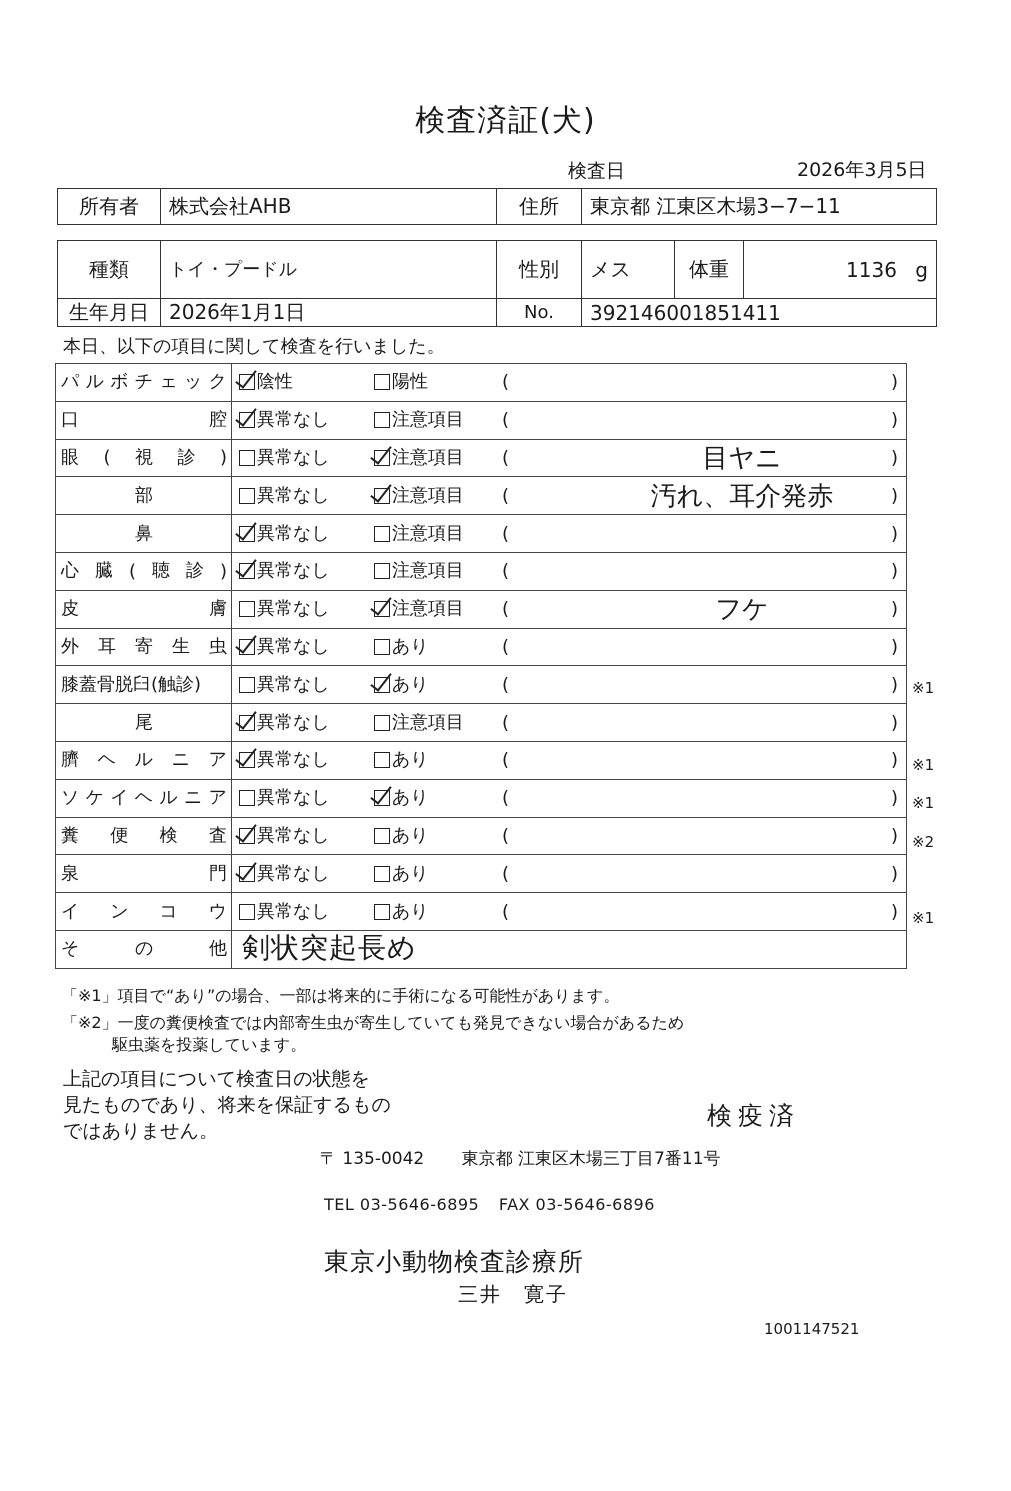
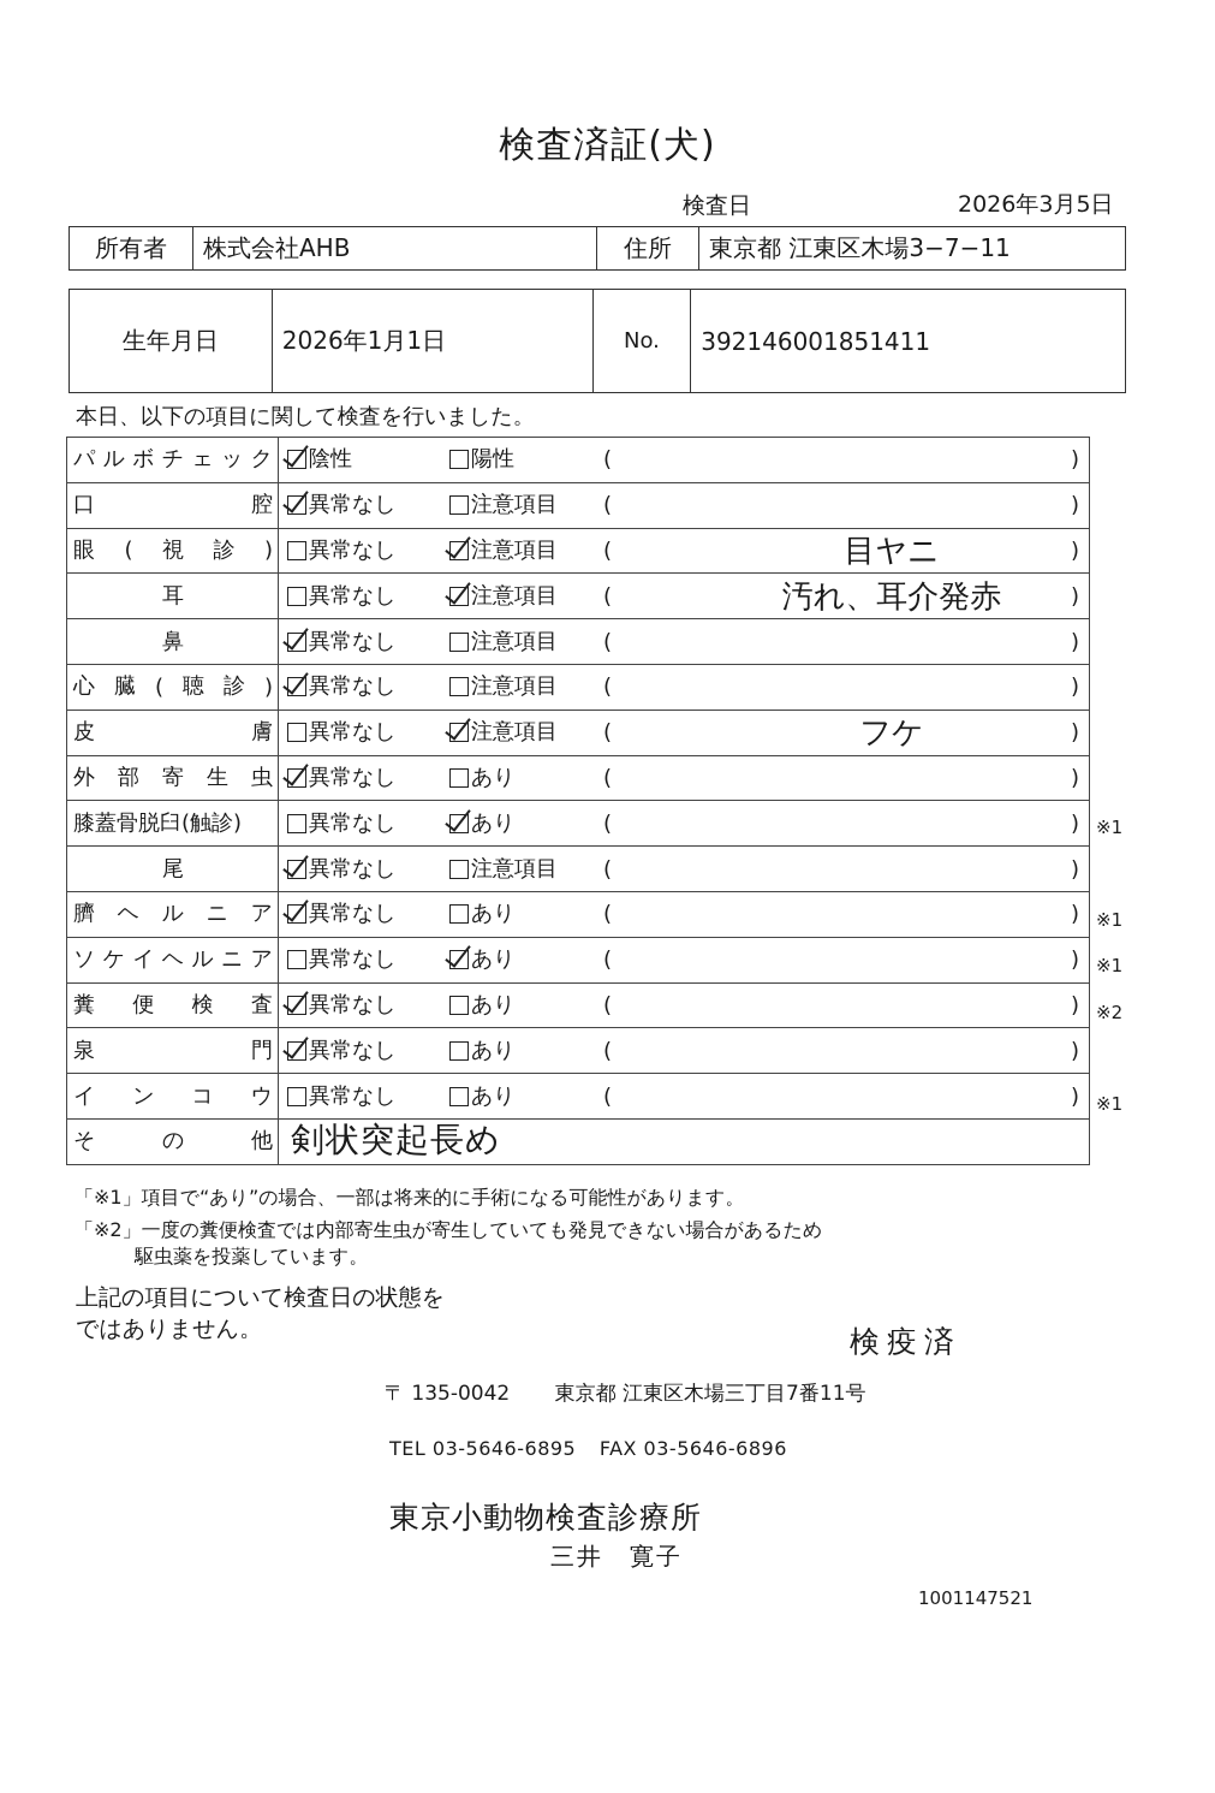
  検査済証(犬)
  検査日
  2026年3月5日
  所有者	株式会社AHB	住所	東京都 江東区木場3−7−11
- 種類	トイ・プードル	性別	メス	体重	1136 g
  生年月日	2026年1月1日	No.	392146001851411
  本日、以下の項目に関して検査を行いました。
  パ ル ボ チ ェ ッ ク	陰性 陽性 ( )
  口 腔	異常なし 注意項目 ( )
  眼 ( 視 診 )	異常なし 注意項目 ( 目ヤニ )
- 部	異常なし 注意項目 ( 汚れ、耳介発赤 )
+ 耳	異常なし 注意項目 ( 汚れ、耳介発赤 )
  鼻	異常なし 注意項目 ( )
  心 臓 ( 聴 診 )	異常なし 注意項目 ( )
  皮 膚	異常なし 注意項目 ( フケ )
- 外 耳 寄 生 虫	異常なし あり ( )
+ 外 部 寄 生 虫	異常なし あり ( )
  膝蓋骨脱臼(触診)	異常なし あり ( )
  尾	異常なし 注意項目 ( )
  臍 ヘ ル ニ ア	異常なし あり ( )
  ソ ケ イ ヘ ル ニ ア	異常なし あり ( )
  糞 便 検 査	異常なし あり ( )
  泉 門	異常なし あり ( )
  イ ン コ ウ	異常なし あり ( )
  そ の 他	剣状突起長め
  ※1
  ※1
  ※1
  ※2
  ※1
  「※1」項目で“あり”の場合、一部は将来的に手術になる可能性があります。
  「※2」一度の糞便検査では内部寄生虫が寄生していても発見できない場合があるため
  駆虫薬を投薬しています。
  上記の項目について検査日の状態を
- 見たものであり、将来を保証するもの
  ではありません。
  検疫済
  〒 135-0042 東京都 江東区木場三丁目7番11号
  TEL 03-5646-6895 FAX 03-5646-6896
  東京小動物検査診療所
  三井 寛子
  1001147521
